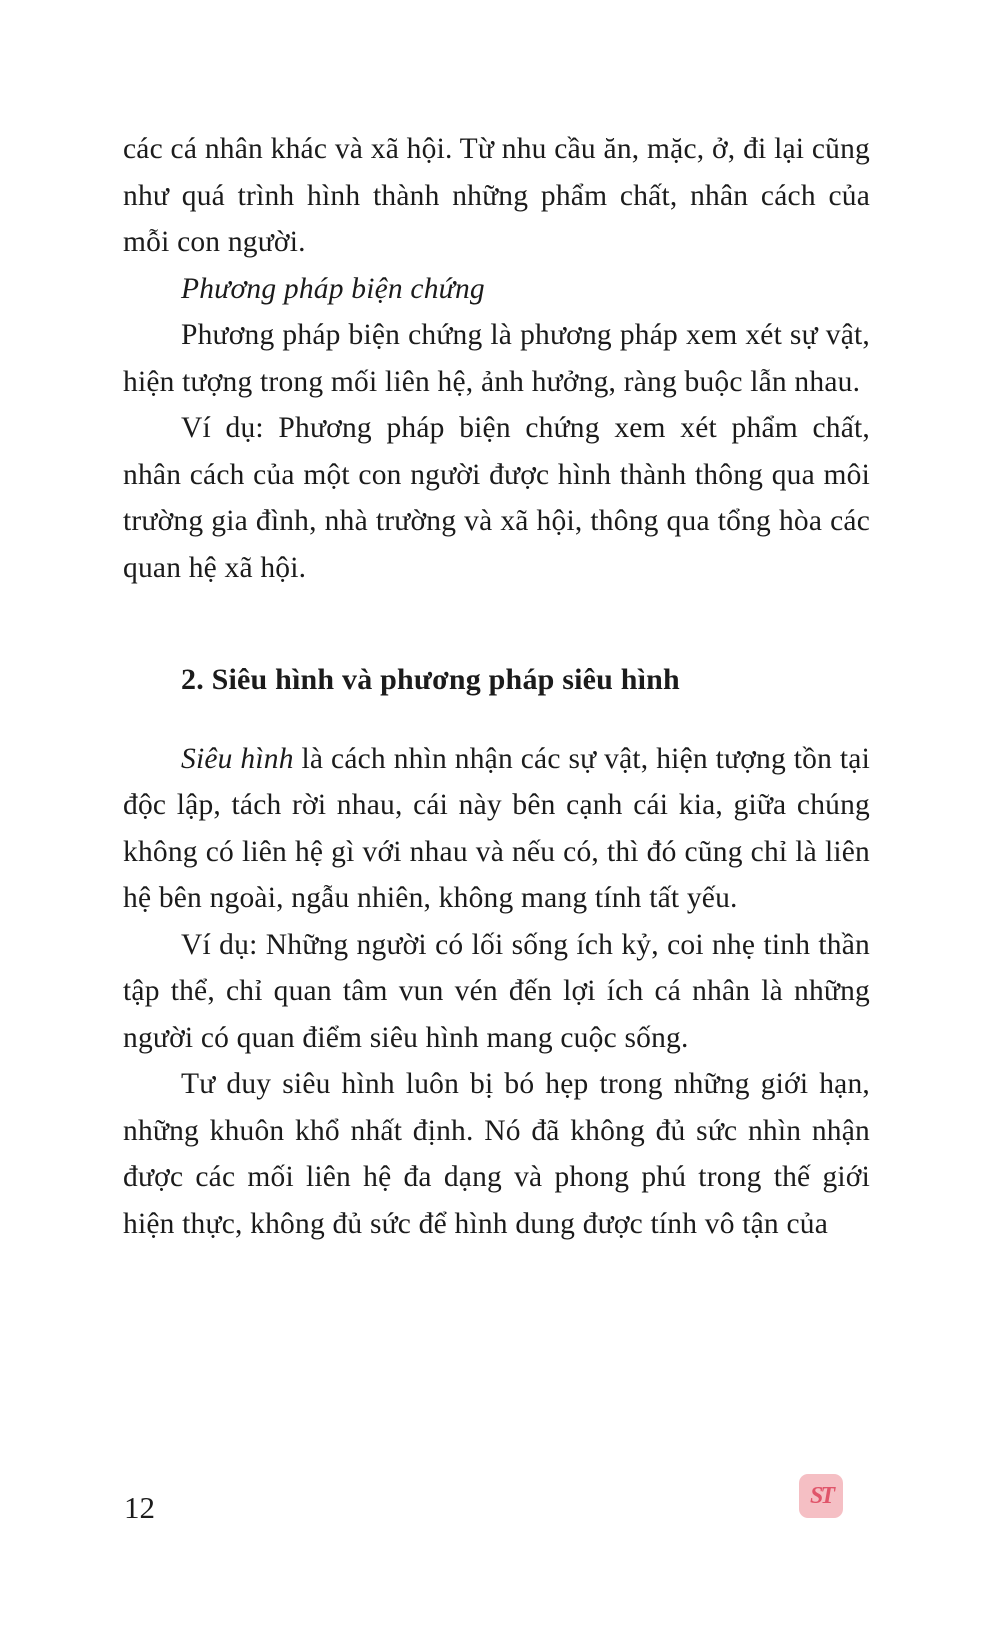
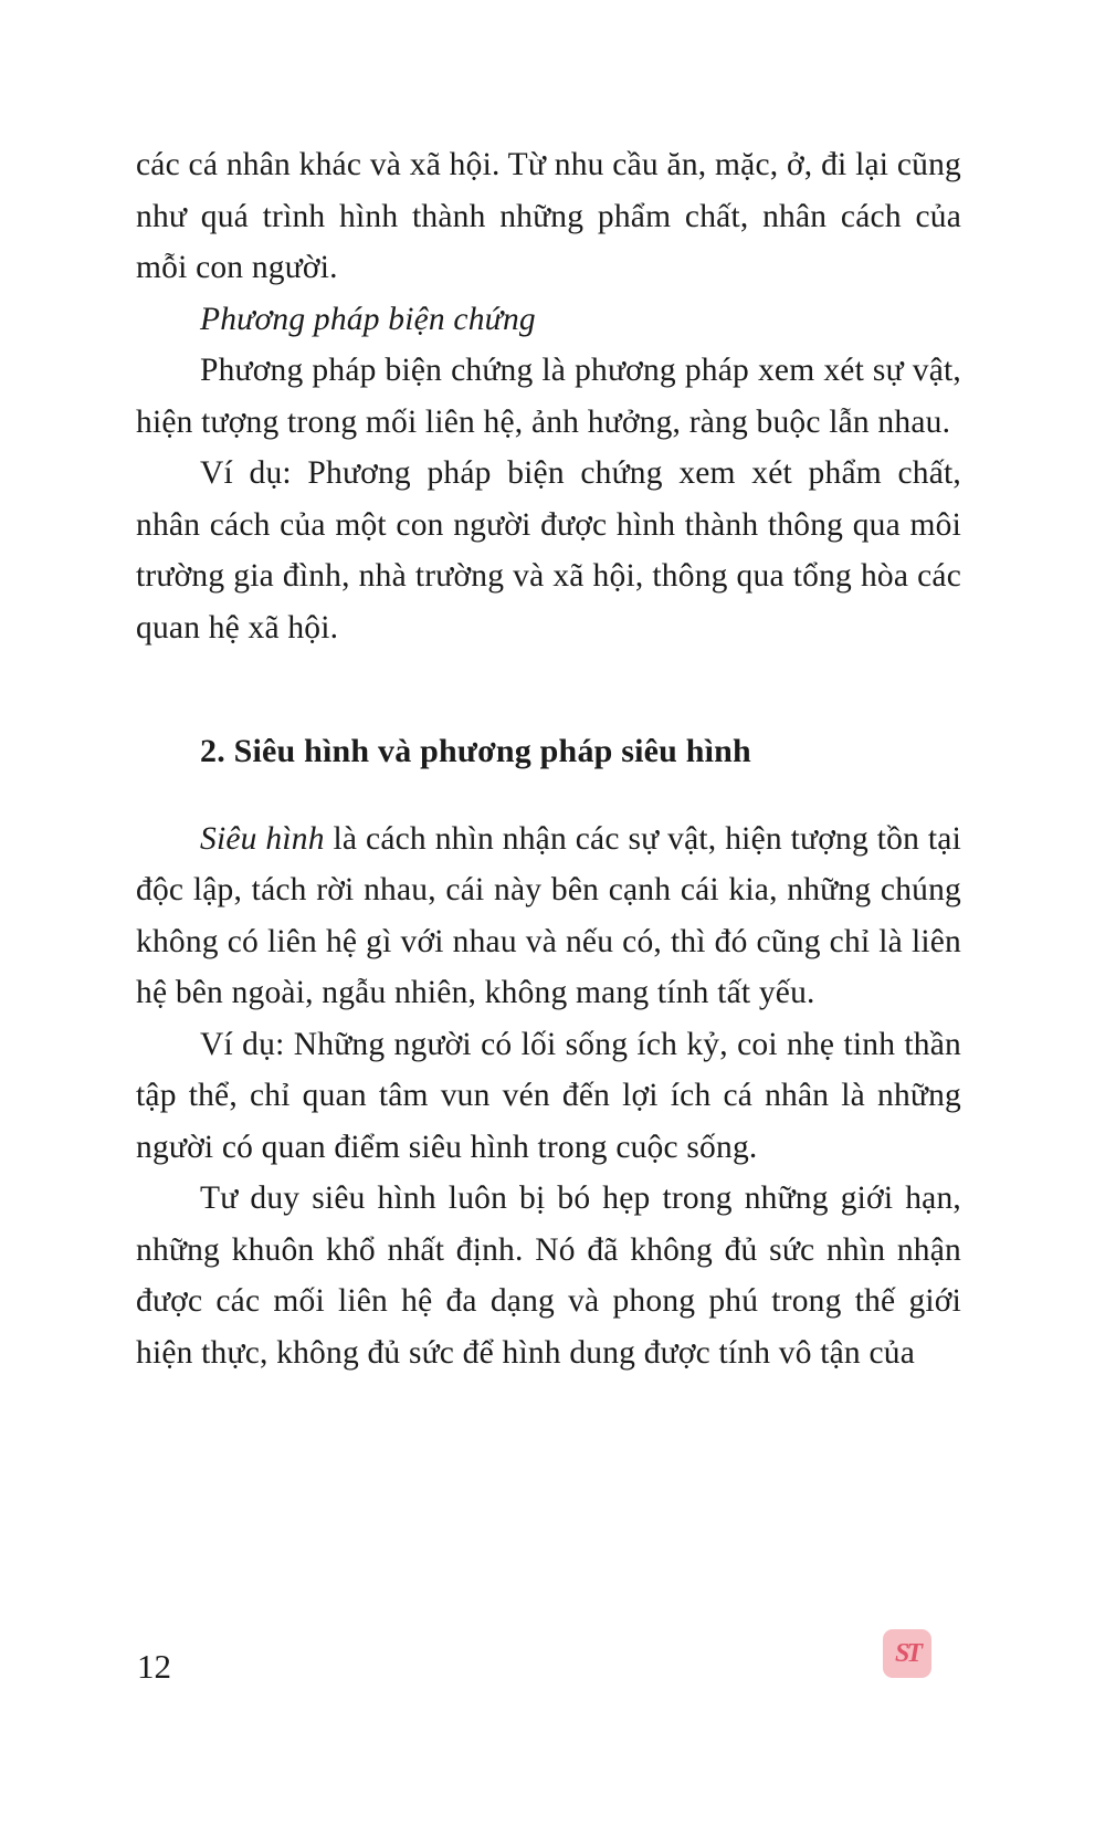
  các cá nhân khác và xã hội. Từ nhu cầu ăn, mặc, ở, đi lại cũng như quá trình hình thành những phẩm chất, nhân cách của mỗi con người.
  Phương pháp biện chứng
  Phương pháp biện chứng là phương pháp xem xét sự vật, hiện tượng trong mối liên hệ, ảnh hưởng, ràng buộc lẫn nhau.
  Ví dụ: Phương pháp biện chứng xem xét phẩm chất, nhân cách của một con người được hình thành thông qua môi trường gia đình, nhà trường và xã hội, thông qua tổng hòa các quan hệ xã hội.
  2. Siêu hình và phương pháp siêu hình
- Siêu hình là cách nhìn nhận các sự vật, hiện tượng tồn tại độc lập, tách rời nhau, cái này bên cạnh cái kia, giữa chúng không có liên hệ gì với nhau và nếu có, thì đó cũng chỉ là liên hệ bên ngoài, ngẫu nhiên, không mang tính tất yếu.
+ Siêu hình là cách nhìn nhận các sự vật, hiện tượng tồn tại độc lập, tách rời nhau, cái này bên cạnh cái kia, những chúng không có liên hệ gì với nhau và nếu có, thì đó cũng chỉ là liên hệ bên ngoài, ngẫu nhiên, không mang tính tất yếu.
- Ví dụ: Những người có lối sống ích kỷ, coi nhẹ tinh thần tập thể, chỉ quan tâm vun vén đến lợi ích cá nhân là những người có quan điểm siêu hình mang cuộc sống.
+ Ví dụ: Những người có lối sống ích kỷ, coi nhẹ tinh thần tập thể, chỉ quan tâm vun vén đến lợi ích cá nhân là những người có quan điểm siêu hình trong cuộc sống.
  Tư duy siêu hình luôn bị bó hẹp trong những giới hạn, những khuôn khổ nhất định. Nó đã không đủ sức nhìn nhận được các mối liên hệ đa dạng và phong phú trong thế giới hiện thực, không đủ sức để hình dung được tính vô tận của
  12
  ST
